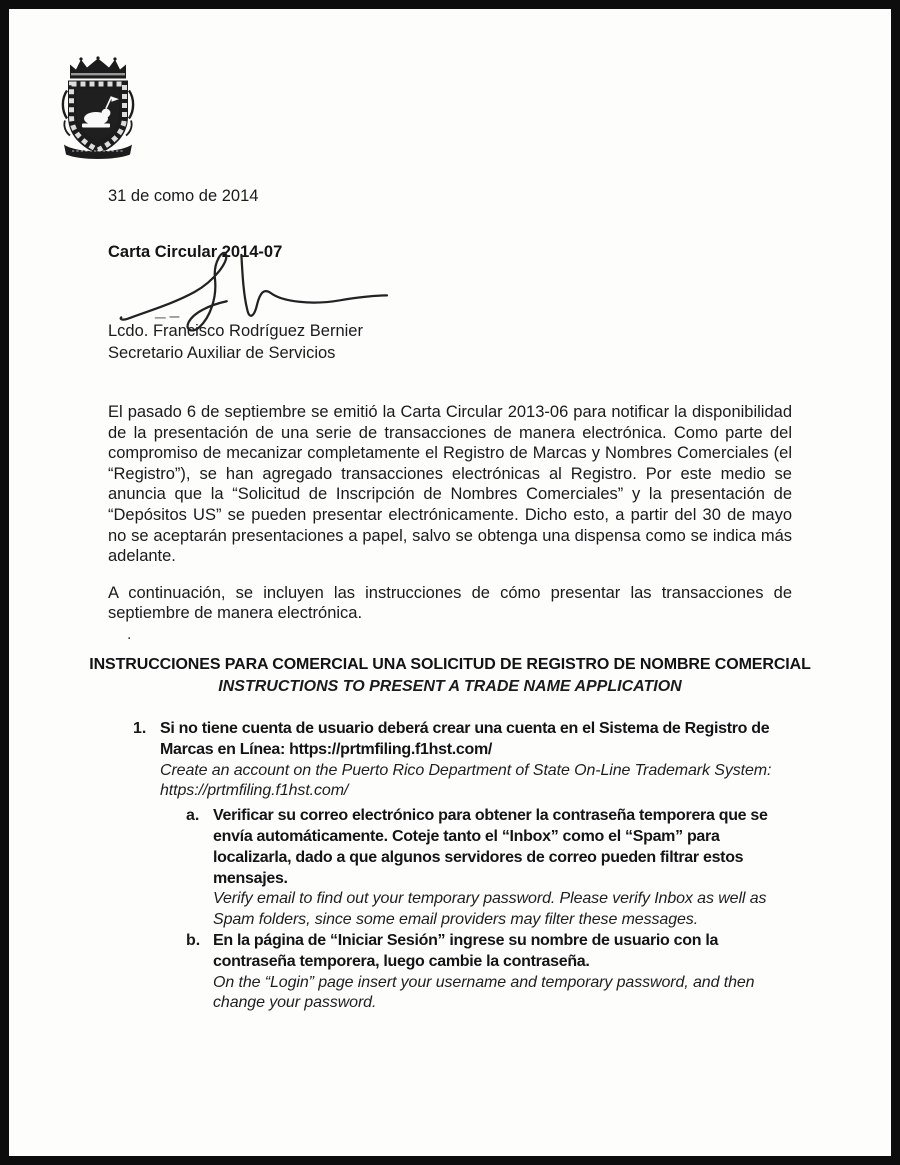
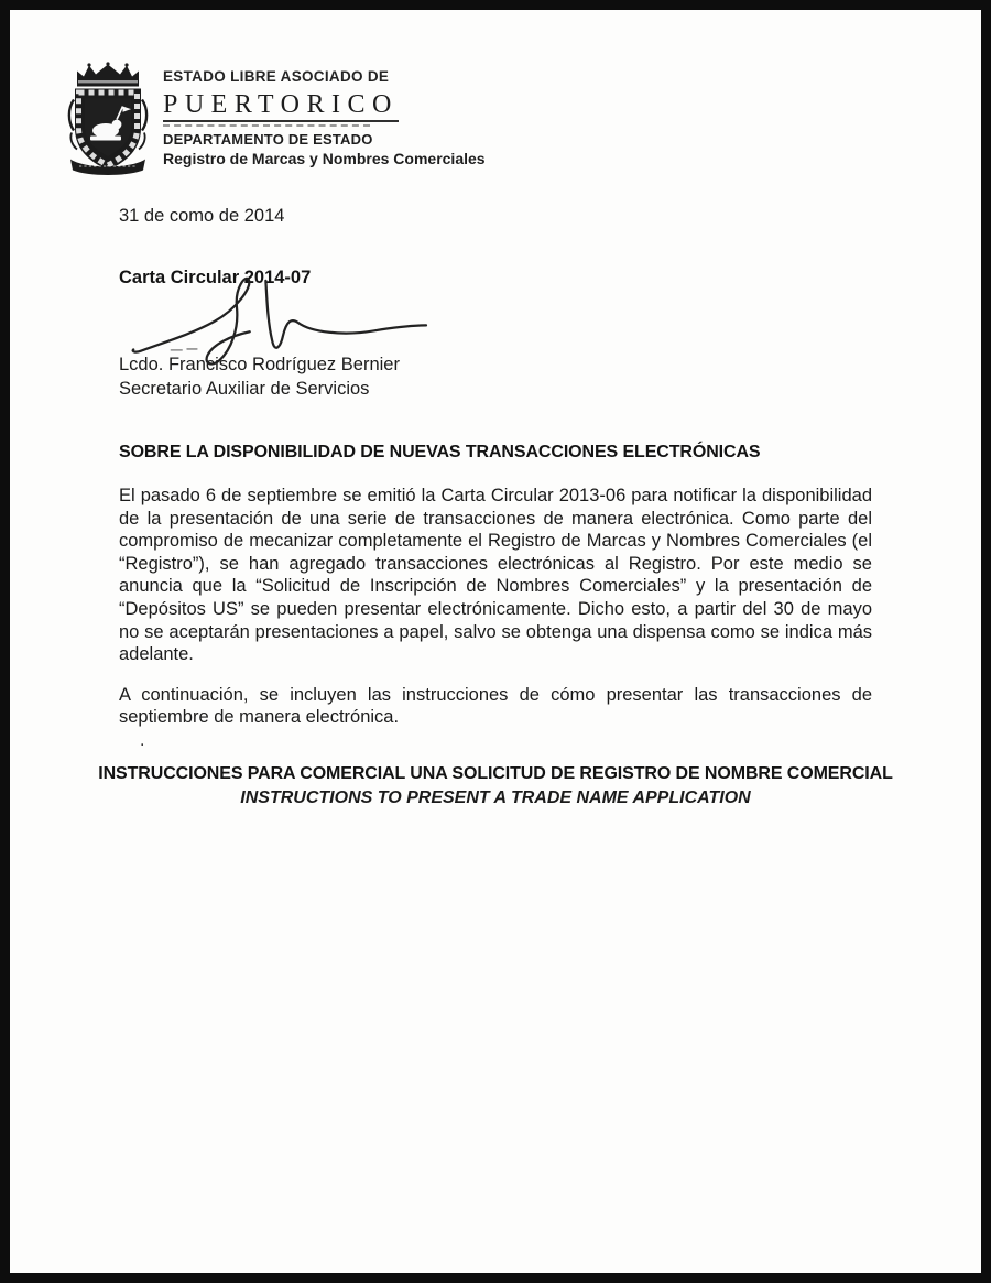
+ ESTADO LIBRE ASOCIADO DE
+ PUERTORICO
+ DEPARTAMENTO DE ESTADO
+ Registro de Marcas y Nombres Comerciales
  31 de como de 2014
  Carta Circular 2014-07
  Lcdo. Franisco Rodríguez Bernier
  Secretario Auxiliar de Servicios
+ SOBRE LA DISPONIBILIDAD DE NUEVAS TRANSACCIONES ELECTRÓNICAS
  El pasado 6 de septiembre se emitió la Carta Circular 2013-06 para notificar la disponibilidad de la presentación de una serie de transacciones de manera electrónica. Como parte del compromiso de mecanizar completamente el Registro de Marcas y Nombres Comerciales (el “Registro”), se han agregado transacciones electrónicas al Registro. Por este medio se anuncia que la “Solicitud de Inscripción de Nombres Comerciales” y la presentación de “Depósitos US” se pueden presentar electrónicamente. Dicho esto, a partir del 30 de mayo no se aceptarán presentaciones a papel, salvo se obtenga una dispensa como se indica más adelante.
  A continuación, se incluyen las instrucciones de cómo presentar las transacciones de septiembre de manera electrónica.
  .
  INSTRUCCIONES PARA COMERCIAL UNA SOLICITUD DE REGISTRO DE NOMBRE COMERCIAL
  INSTRUCTIONS TO PRESENT A TRADE NAME APPLICATION
- 1.
- Si no tiene cuenta de usuario deberá crear una cuenta en el Sistema de Registro de Marcas en Línea: https://prtmfiling.f1hst.com/
- Create an account on the Puerto Rico Department of State On-Line Trademark System: https://prtmfiling.f1hst.com/
- a.
- Verificar su correo electrónico para obtener la contraseña temporera que se envía automáticamente. Coteje tanto el “Inbox” como el “Spam” para localizarla, dado a que algunos servidores de correo pueden filtrar estos mensajes.
- Verify email to find out your temporary password. Please verify Inbox as well as Spam folders, since some email providers may filter these messages.
- b.
- En la página de “Iniciar Sesión” ingrese su nombre de usuario con la contraseña temporera, luego cambie la contraseña.
- On the “Login” page insert your username and temporary password, and then change your password.
